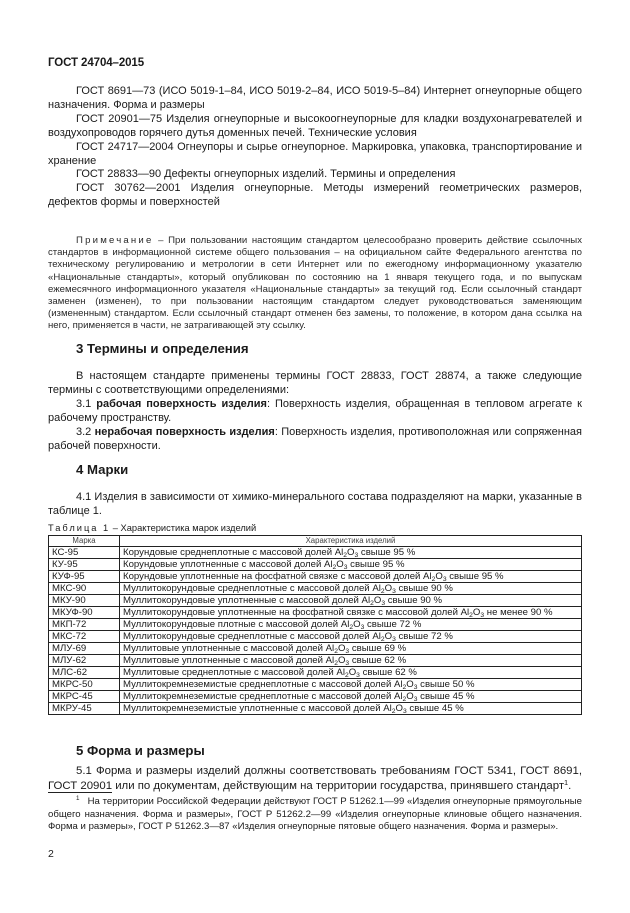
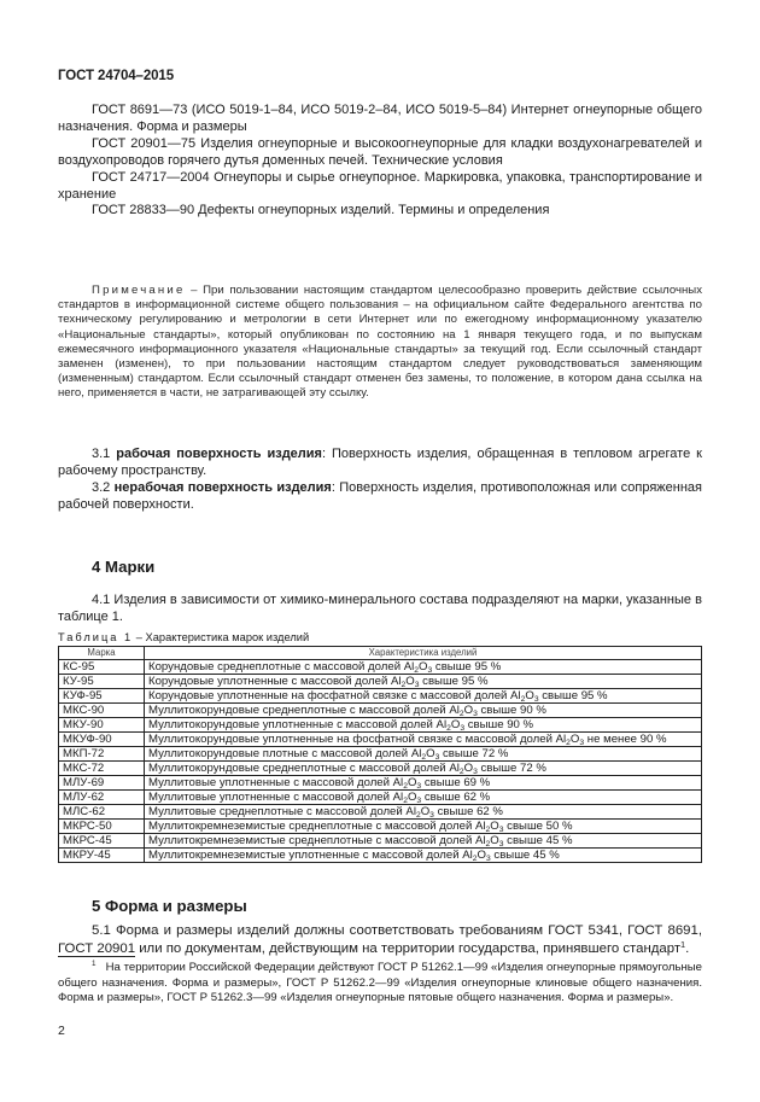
  ГОСТ 24704–2015
  ГОСТ 8691—73 (ИСО 5019-1–84, ИСО 5019-2–84, ИСО 5019-5–84) Интернет огнеупорные общего назначения. Форма и размеры
  ГОСТ 20901—75 Изделия огнеупорные и высокоогнеупорные для кладки воздухонагревателей и воздухопроводов горячего дутья доменных печей. Технические условия
  ГОСТ 24717—2004 Огнеупоры и сырье огнеупорное. Маркировка, упаковка, транспортирование и хранение
  ГОСТ 28833—90 Дефекты огнеупорных изделий. Термины и определения
- ГОСТ 30762—2001 Изделия огнеупорные. Методы измерений геометрических размеров, дефектов формы и поверхностей
  Примечание – При пользовании настоящим стандартом целесообразно проверить действие ссылочных стандартов в информационной системе общего пользования – на официальном сайте Федерального агентства по техническому регулированию и метрологии в сети Интернет или по ежегодному информационному указателю «Национальные стандарты», который опубликован по состоянию на 1 января текущего года, и по выпускам ежемесячного информационного указателя «Национальные стандарты» за текущий год. Если ссылочный стандарт заменен (изменен), то при пользовании настоящим стандартом следует руководствоваться заменяющим (измененным) стандартом. Если ссылочный стандарт отменен без замены, то положение, в котором дана ссылка на него, применяется в части, не затрагивающей эту ссылку.
- 3 Термины и определения
- В настоящем стандарте применены термины ГОСТ 28833, ГОСТ 28874, а также следующие термины с соответствующими определениями:
  3.1 рабочая поверхность изделия: Поверхность изделия, обращенная в тепловом агрегате к рабочему пространству.
  3.2 нерабочая поверхность изделия: Поверхность изделия, противоположная или сопряженная рабочей поверхности.
  4 Марки
  4.1 Изделия в зависимости от химико-минерального состава подразделяют на марки, указанные в таблице 1.
  Таблица 1 – Характеристика марок изделий
  Марка	Характеристика изделий
  КС-95	Корундовые среднеплотные с массовой долей Al O свыше 95 %
  КУ-95	Корундовые уплотненные с массовой долей Al O свыше 95 %
  КУФ-95	Корундовые уплотненные на фосфатной связке с массовой долей Al O свыше 95 %
  МКС-90	Муллитокорундовые среднеплотные с массовой долей Al O свыше 90 %
  МКУ-90	Муллитокорундовые уплотненные с массовой долей Al O свыше 90 %
  МКУФ-90	Муллитокорундовые уплотненные на фосфатной связке с массовой долей Al O не менее 90 %
  МКП-72	Муллитокорундовые плотные с массовой долей Al O свыше 72 %
  МКС-72	Муллитокорундовые среднеплотные с массовой долей Al O свыше 72 %
  МЛУ-69	Муллитовые уплотненные с массовой долей Al O свыше 69 %
  МЛУ-62	Муллитовые уплотненные с массовой долей Al O свыше 62 %
  МЛС-62	Муллитовые среднеплотные с массовой долей Al O свыше 62 %
  МКРС-50	Муллитокремнеземистые среднеплотные с массовой долей Al O свыше 50 %
  МКРС-45	Муллитокремнеземистые среднеплотные с массовой долей Al O свыше 45 %
  МКРУ-45	Муллитокремнеземистые уплотненные с массовой долей Al O свыше 45 %
  5 Форма и размеры
  5.1 Форма и размеры изделий должны соответствовать требованиям ГОСТ 5341, ГОСТ 8691, ГОСТ 20901 или по документам, действующим на территории государства, принявшего стандарт1.
- На территории Российской Федерации действуют ГОСТ Р 51262.1—99 «Изделия огнеупорные прямоугольные общего назначения. Форма и размеры», ГОСТ Р 51262.2—99 «Изделия огнеупорные клиновые общего назначения. Форма и размеры», ГОСТ Р 51262.3—87 «Изделия огнеупорные пятовые общего назначения. Форма и размеры».
+ На территории Российской Федерации действуют ГОСТ Р 51262.1—99 «Изделия огнеупорные прямоугольные общего назначения. Форма и размеры», ГОСТ Р 51262.2—99 «Изделия огнеупорные клиновые общего назначения. Форма и размеры», ГОСТ Р 51262.3—99 «Изделия огнеупорные пятовые общего назначения. Форма и размеры».
  2
